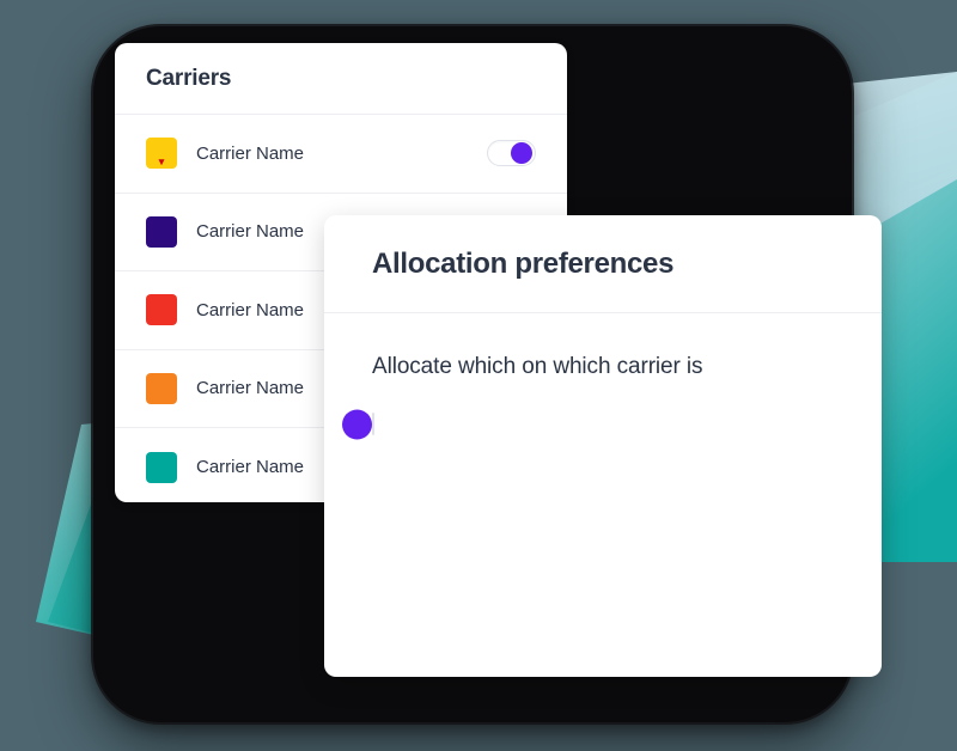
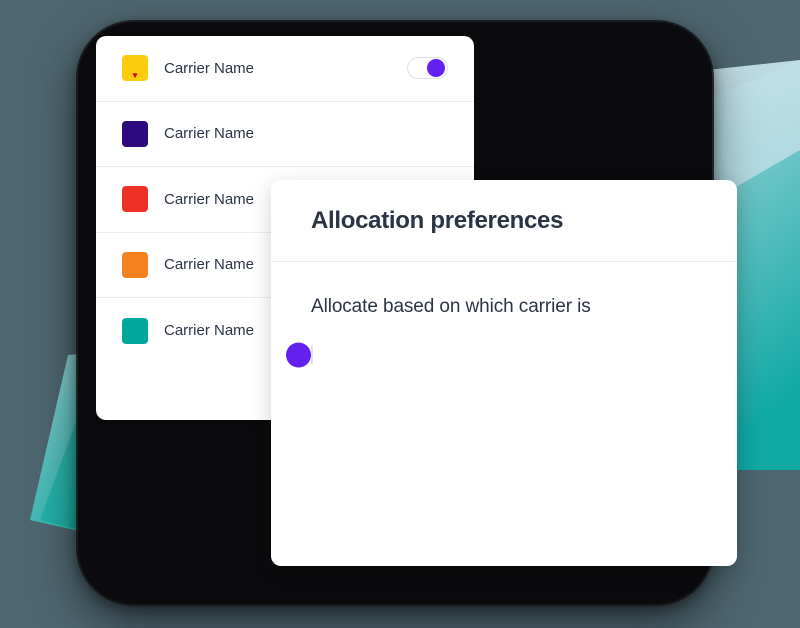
- Carriers
  Carrier Name
  Carrier Name
  Carrier Name
  Carrier Name
  Carrier Name
  Allocation preferences
- Allocate which on which carrier is
+ Allocate based on which carrier is
